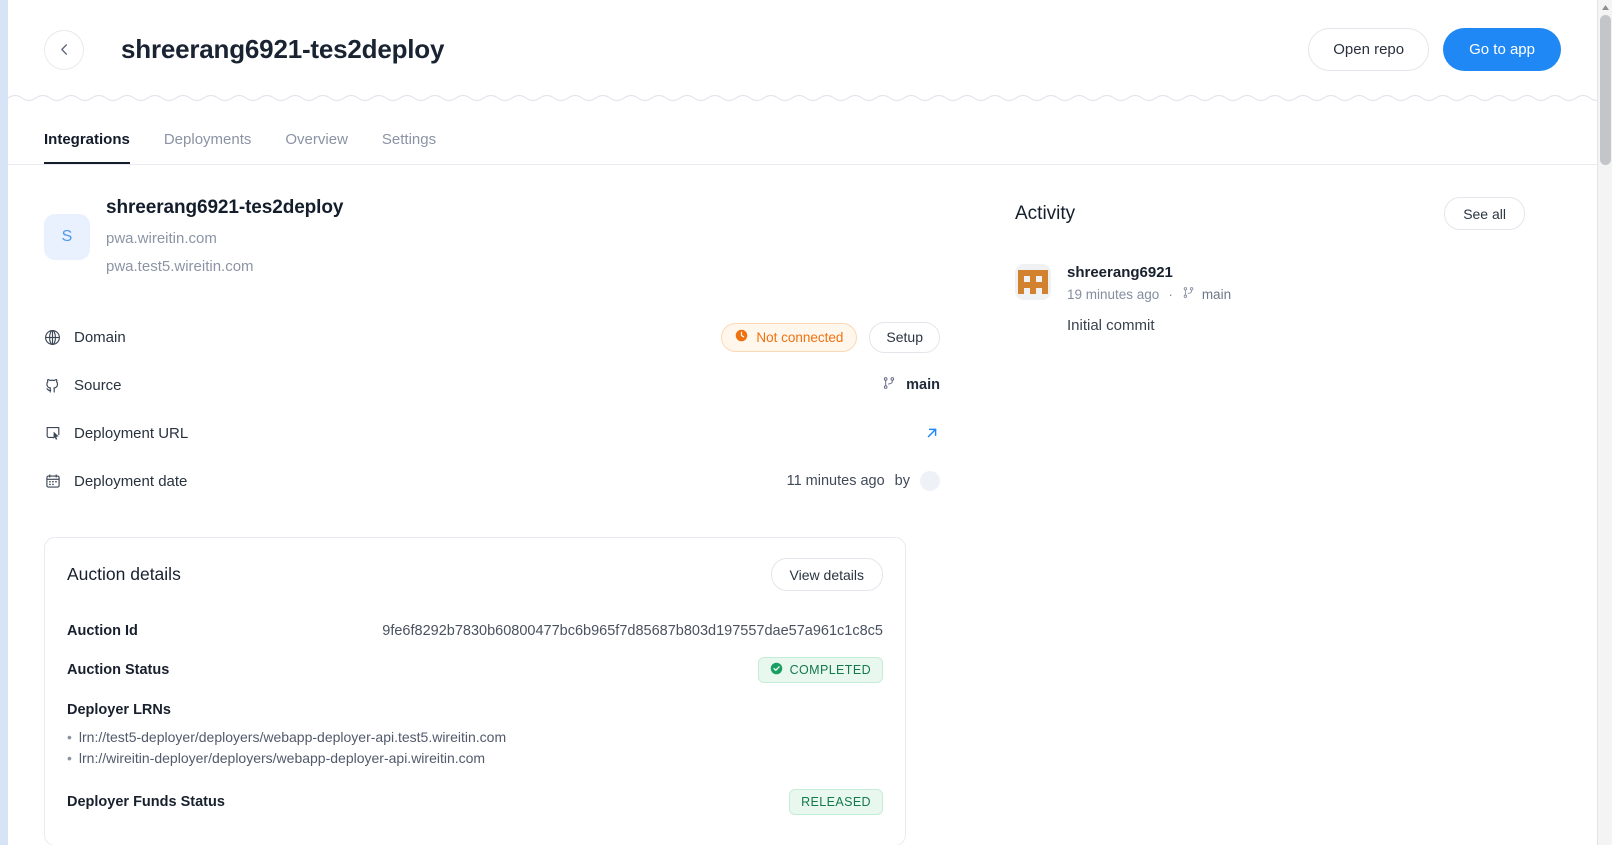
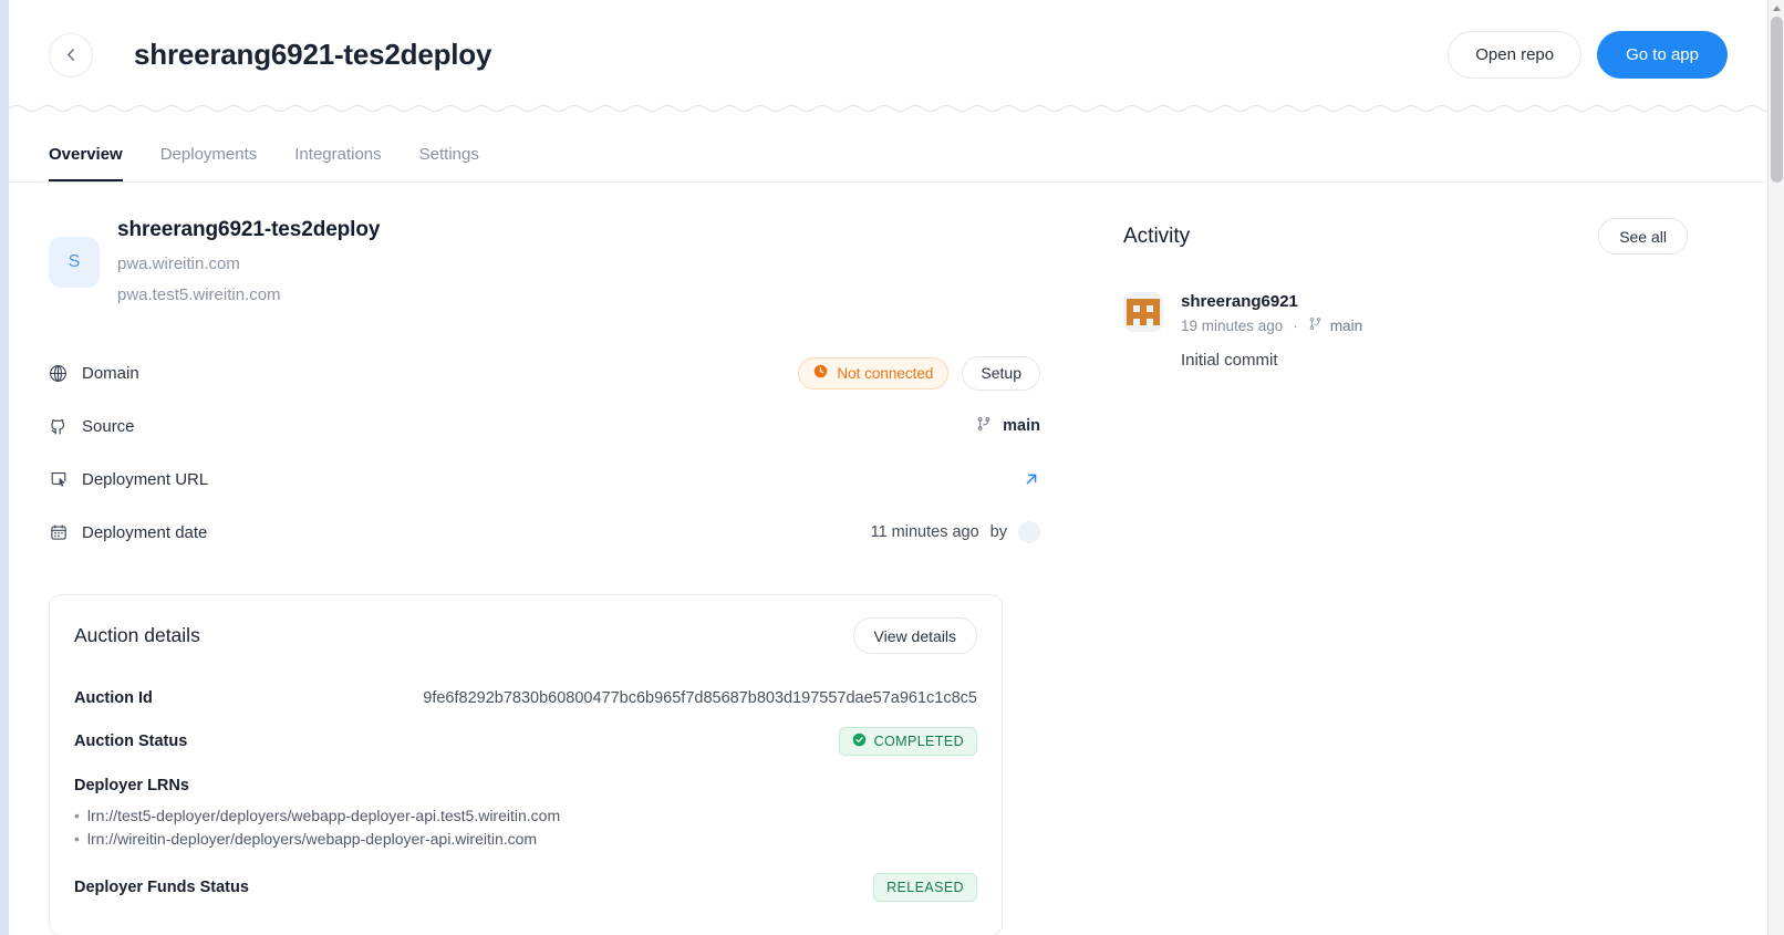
  shreerang6921-tes2deploy
  Open repo
  Go to app
- Integrations
+ Overview
  Deployments
- Overview
+ Integrations
  Settings
  S
  shreerang6921-tes2deploy
  pwa.wireitin.com
  pwa.test5.wireitin.com
  Domain
  Not connected
  Setup
  Source
  main
  Deployment URL
  Deployment date
  11 minutes ago
  by
  Auction details
  View details
  Auction Id
  9fe6f8292b7830b60800477bc6b965f7d85687b803d197557dae57a961c1c8c5
  Auction Status
  COMPLETED
  Deployer LRNs
  •
  lrn://test5-deployer/deployers/webapp-deployer-api.test5.wireitin.com
  •
  lrn://wireitin-deployer/deployers/webapp-deployer-api.wireitin.com
  Deployer Funds Status
  RELEASED
  Activity
  See all
  shreerang6921
  19 minutes ago
  ·
  main
  Initial commit
